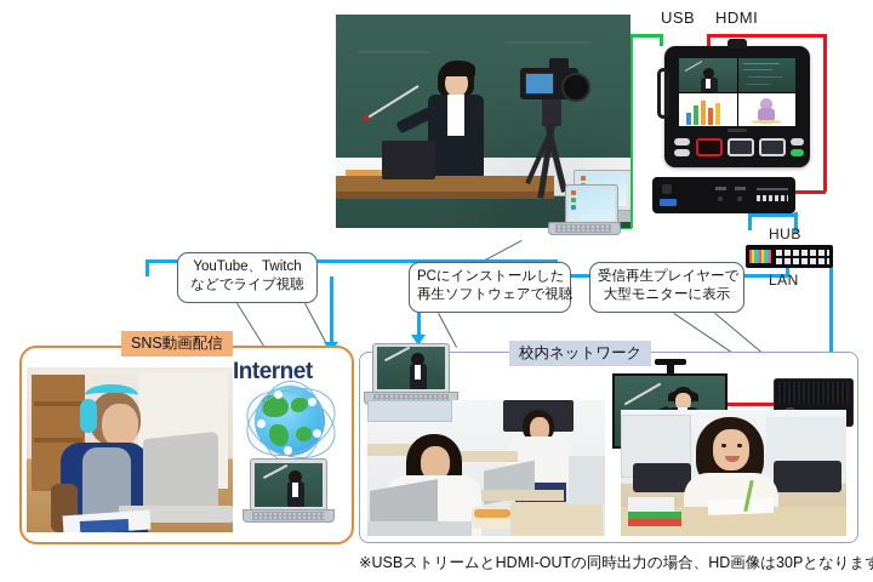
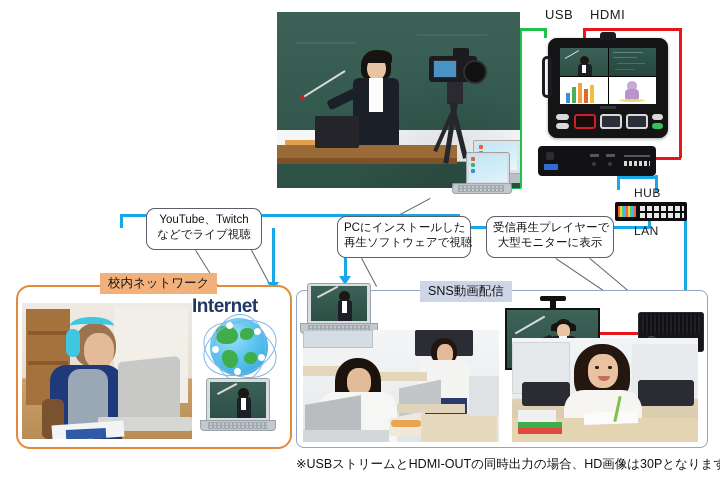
  USB
  HDMI
  HUB
  LAN
  YouTube、Twitch
  などでライブ視聴
  PCにインストールした
  再生ソフトウェアで視聴
  受信再生プレイヤーで
  大型モニターに表示
- SNS動画配信
+ 校内ネットワーク
  Internet
- 校内ネットワーク
+ SNS動画配信
  ※USBストリームとHDMI-OUTの同時出力の場合、HD画像は30Pとなりま
